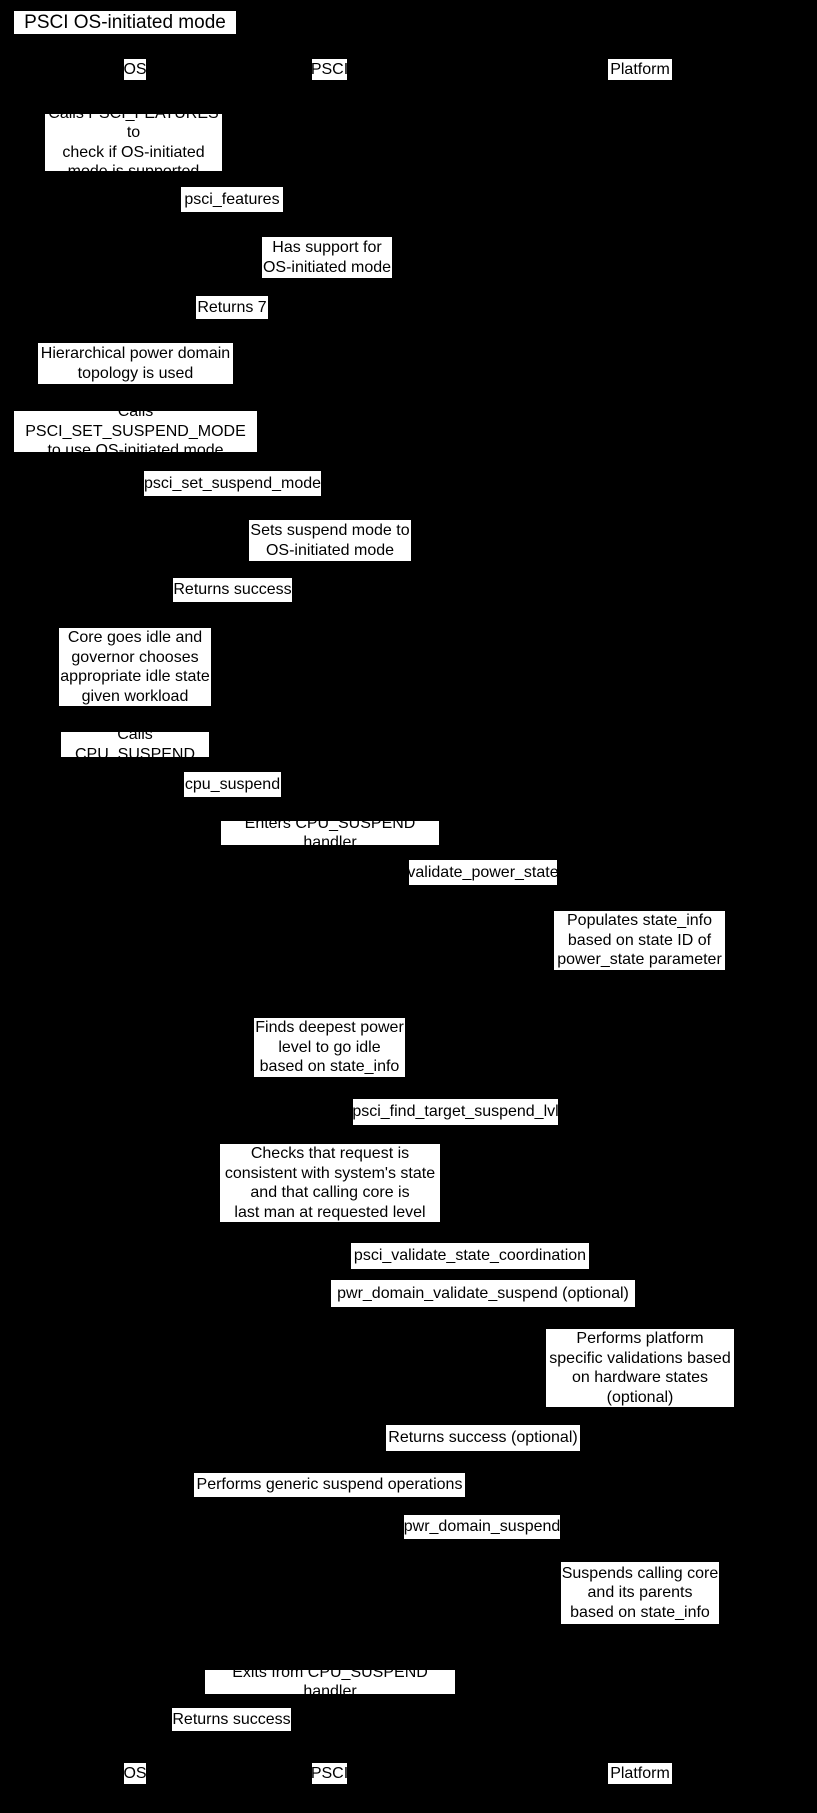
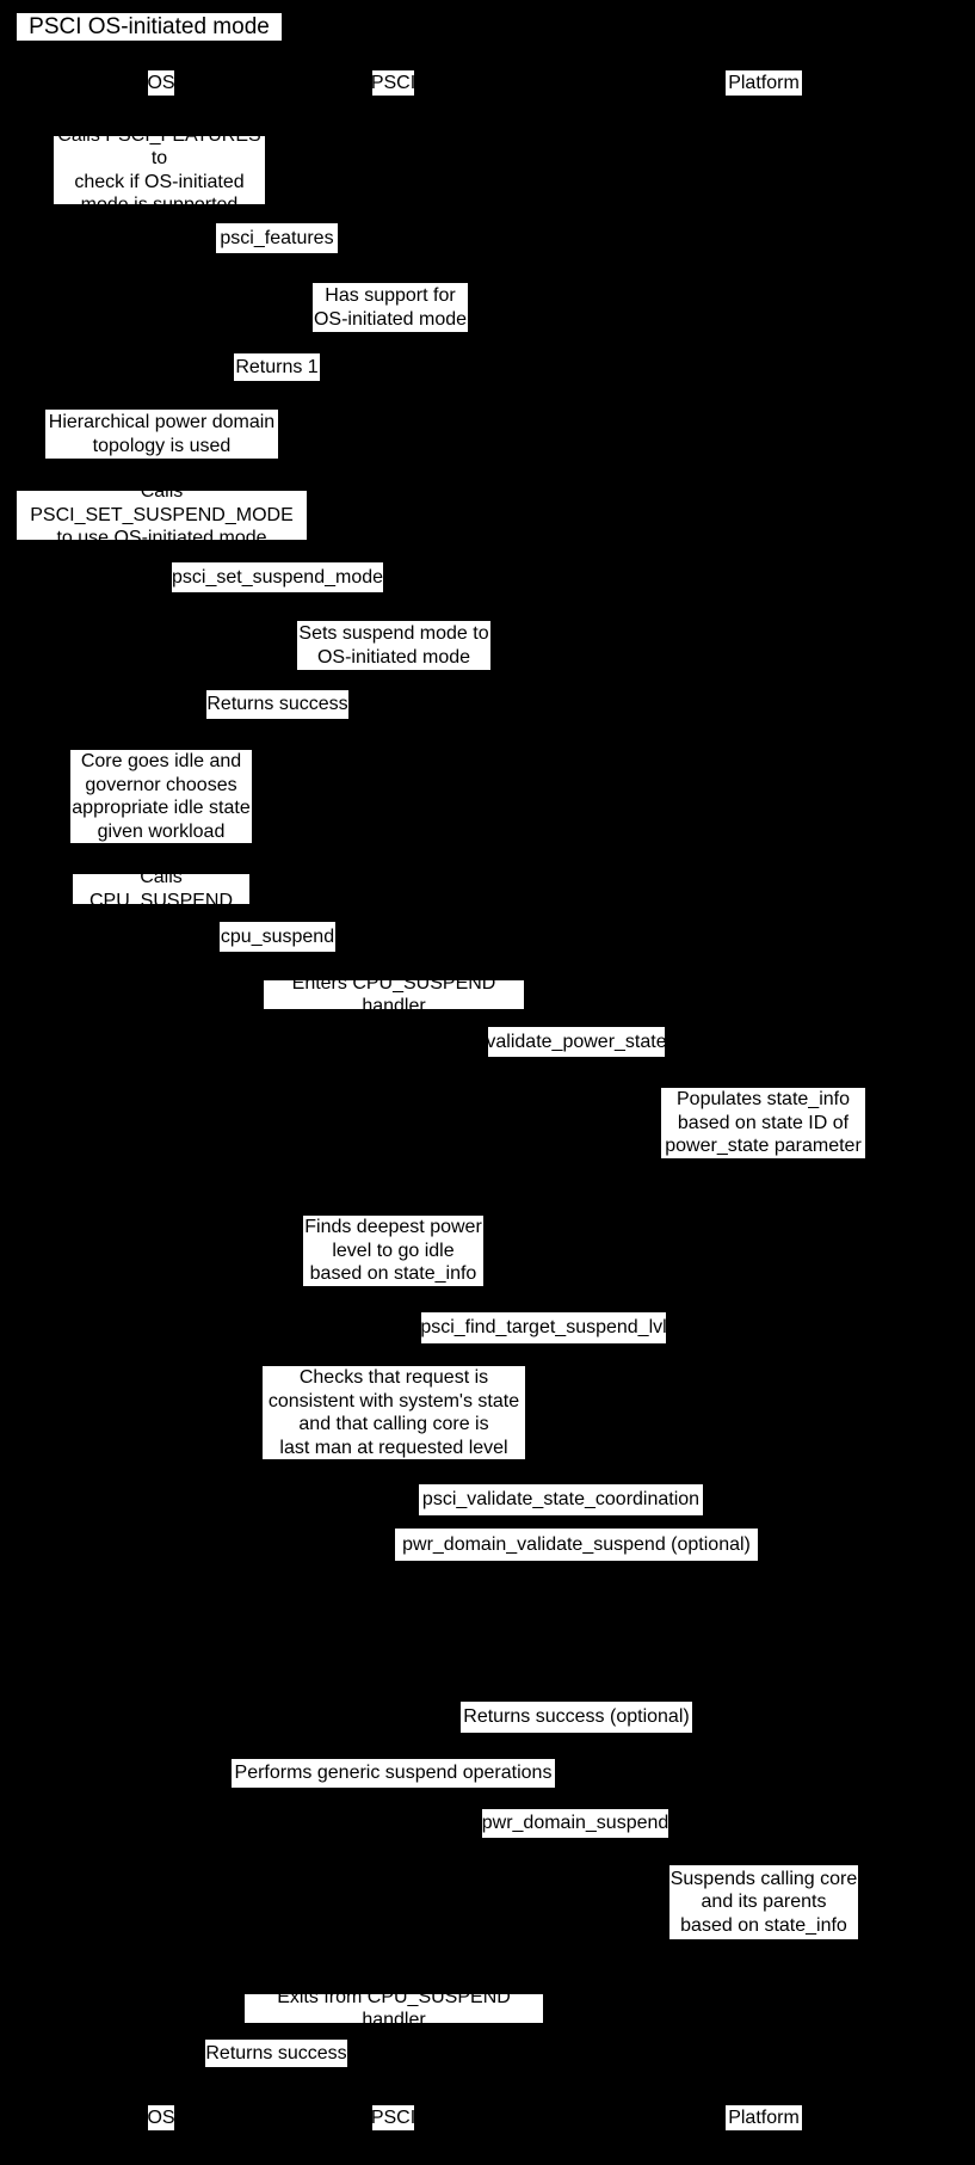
  PSCI OS-initiated mode
  OS
  OS
  PSCI
  PSCI
  Platform
  Platform
  Calls PSCI_FEATURES to
  check if OS-initiated
  mode is supported
  psci_features
  Has support for
  OS-initiated mode
- Returns 7
+ Returns 1
  Hierarchical power domain
  topology is used
  Calls PSCI_SET_SUSPEND_MODE
  to use OS-initiated mode
  psci_set_suspend_mode
  Sets suspend mode to
  OS-initiated mode
  Returns success
  Core goes idle and
  governor chooses
  appropriate idle state
  given workload
  Calls CPU_SUSPEND
  cpu_suspend
  Enters CPU_SUSPEND handler
  validate_power_state
  Populates state_info
  based on state ID of
  power_state parameter
  Finds deepest power
  level to go idle
  based on state_info
  psci_find_target_suspend_lvl
  Checks that request is
  consistent with system's state
  and that calling core is
  last man at requested level
  psci_validate_state_coordination
  pwr_domain_validate_suspend (optional)
- Performs platform
- specific validations based
- on hardware states
- (optional)
  Returns success (optional)
  Performs generic suspend operations
  pwr_domain_suspend
  Suspends calling core
  and its parents
  based on state_info
  Exits from CPU_SUSPEND handler
  Returns success
